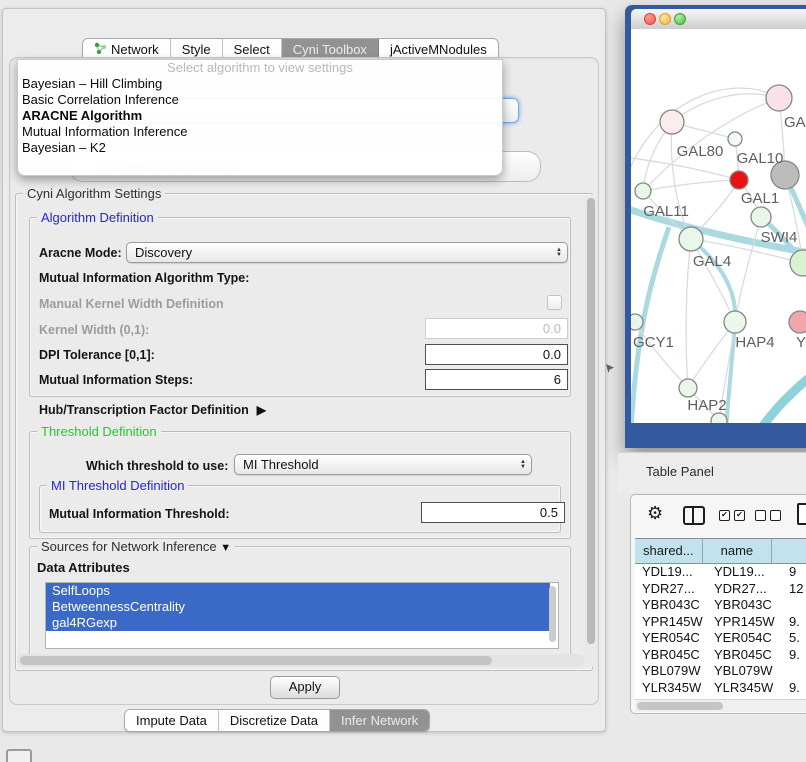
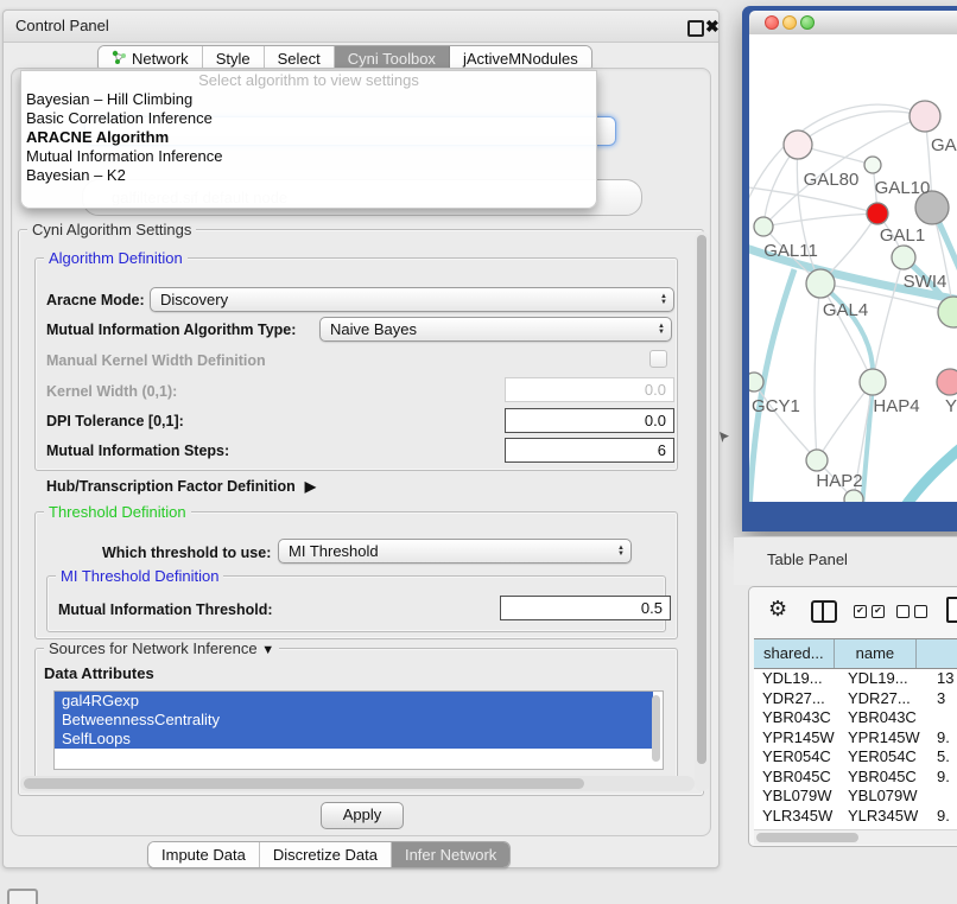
+ Control Panel
+ ✖
  Network
  Style
  Select
  Cyni Toolbox
  jActiveMNodules
  Select algorithm to view settings
  Bayesian – Hill Climbing
  Basic Correlation Inference
  ARACNE Algorithm
  Mutual Information Inference
  Bayesian – K2
  Cyni Algorithm Settings
  Algorithm Definition
  Aracne Mode:
  Discovery
  Mutual Information Algorithm Type:
+ Naive Bayes
  Manual Kernel Width Definition
  Kernel Width (0,1):
  0.0
  DPI Tolerance [0,1]:
  0.0
  Mutual Information Steps:
  6
  Hub/Transcription Factor Definition
  ▶
  Threshold Definition
  Which threshold to use:
  MI Threshold
  MI Threshold Definition
  Mutual Information Threshold:
  0.5
  Sources for Network Inference ▼
  Data Attributes
- SelfLoops
+ gal4RGexp
  BetweennessCentrality
- gal4RGexp
+ SelfLoops
  Apply
  Impute Data
  Discretize Data
  Infer Network
  GAL80
  GAL10
  GAL1
  GAL11
  SWI4
  GAL4
  GCY1
  HAP4
  Y
  HAP2
  Table Panel
  ⚙
  ✔
  ✔
  shared...
  name
  YDL19...
  YDL19...
- 9
+ 13
  YDR27...
  YDR27...
- 12
+ 3
  YBR043C
  YBR043C
  YPR145W
  YPR145W
  9.
  YER054C
  YER054C
  5.
  YBR045C
  YBR045C
  9.
  YBL079W
  YBL079W
  YLR345W
  YLR345W
  9.
